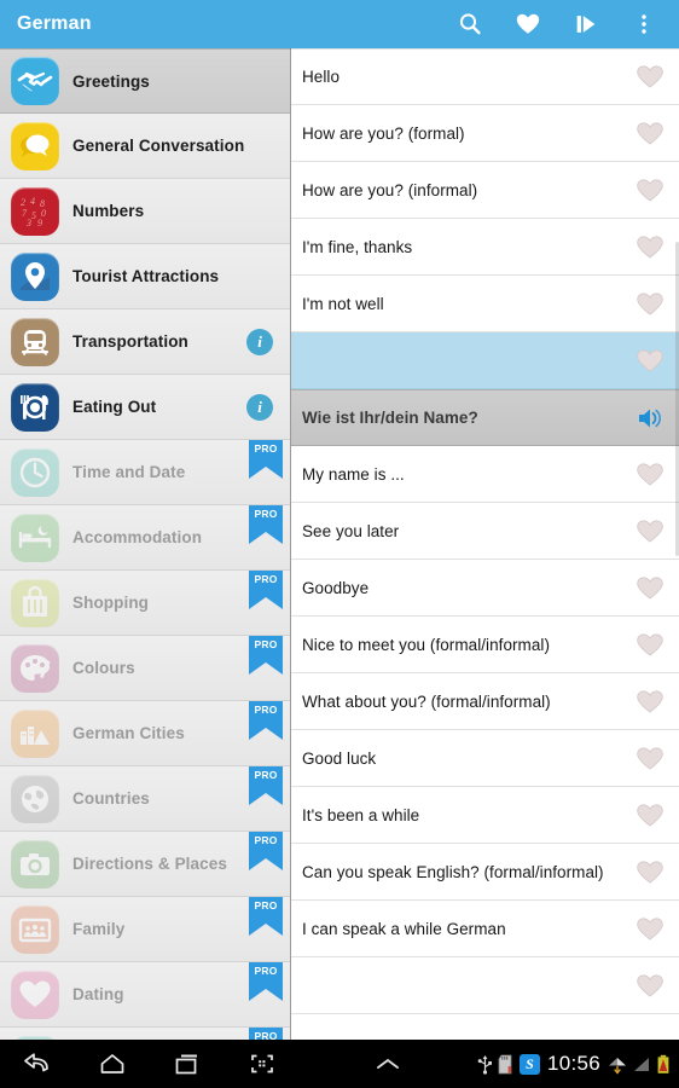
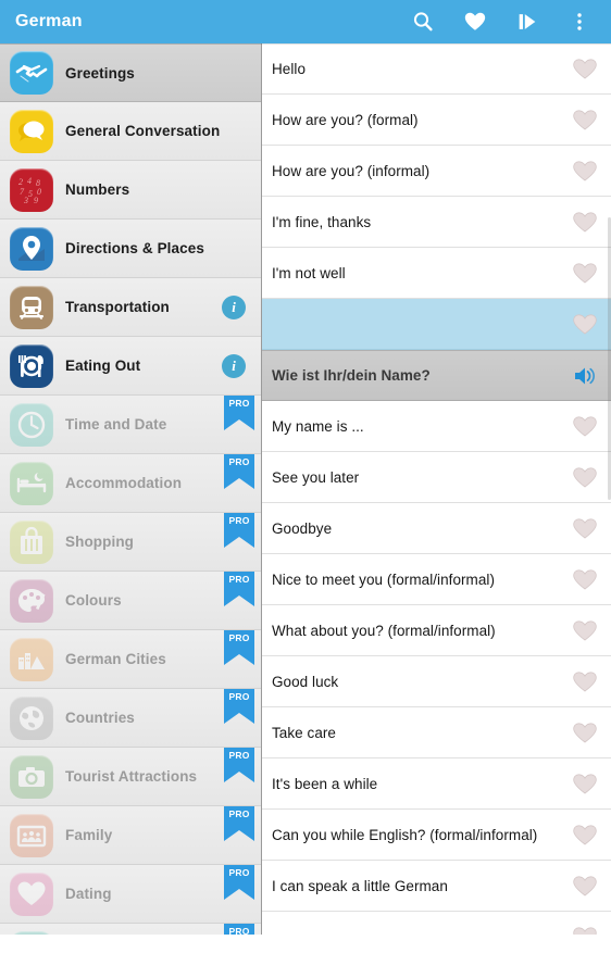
  German
  Greetings
  General Conversation
  2
  4
  8
  7
  5
  0
  3
  9
  Numbers
- Tourist Attractions
+ Directions & Places
  Transportation
  i
  Eating Out
  i
  Time and Date
  PRO
  Accommodation
  PRO
  Shopping
  PRO
  Colours
  PRO
  German Cities
  PRO
  Countries
  PRO
- Directions & Places
+ Tourist Attractions
  PRO
  Family
  PRO
  Dating
  PRO
  PRO
  Hello
  How are you? (formal)
  How are you? (informal)
  I'm fine, thanks
  I'm not well
  Wie ist Ihr/dein Name?
  My name is ...
  See you later
  Goodbye
  Nice to meet you (formal/informal)
  What about you? (formal/informal)
  Good luck
+ Take care
  It's been a while
- Can you speak English? (formal/informal)
+ Can you while English? (formal/informal)
- I can speak a while German
+ I can speak a little German
- S
- 10:56
